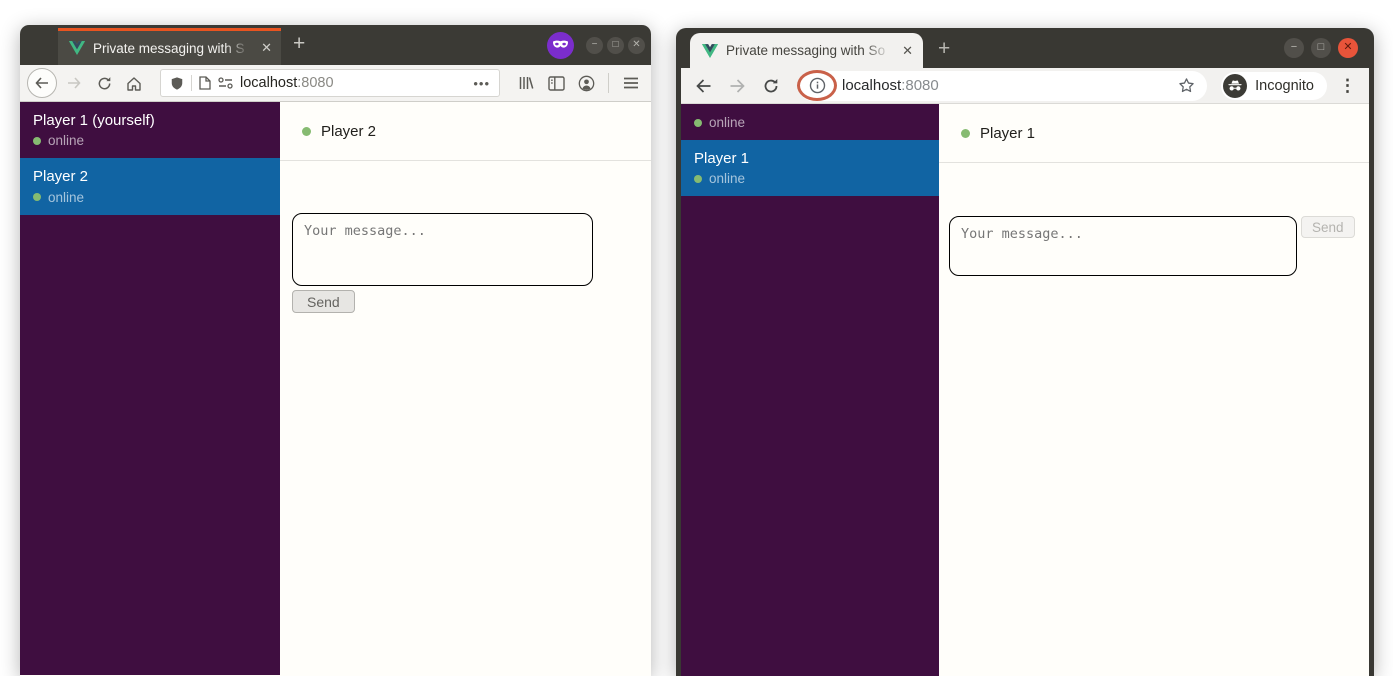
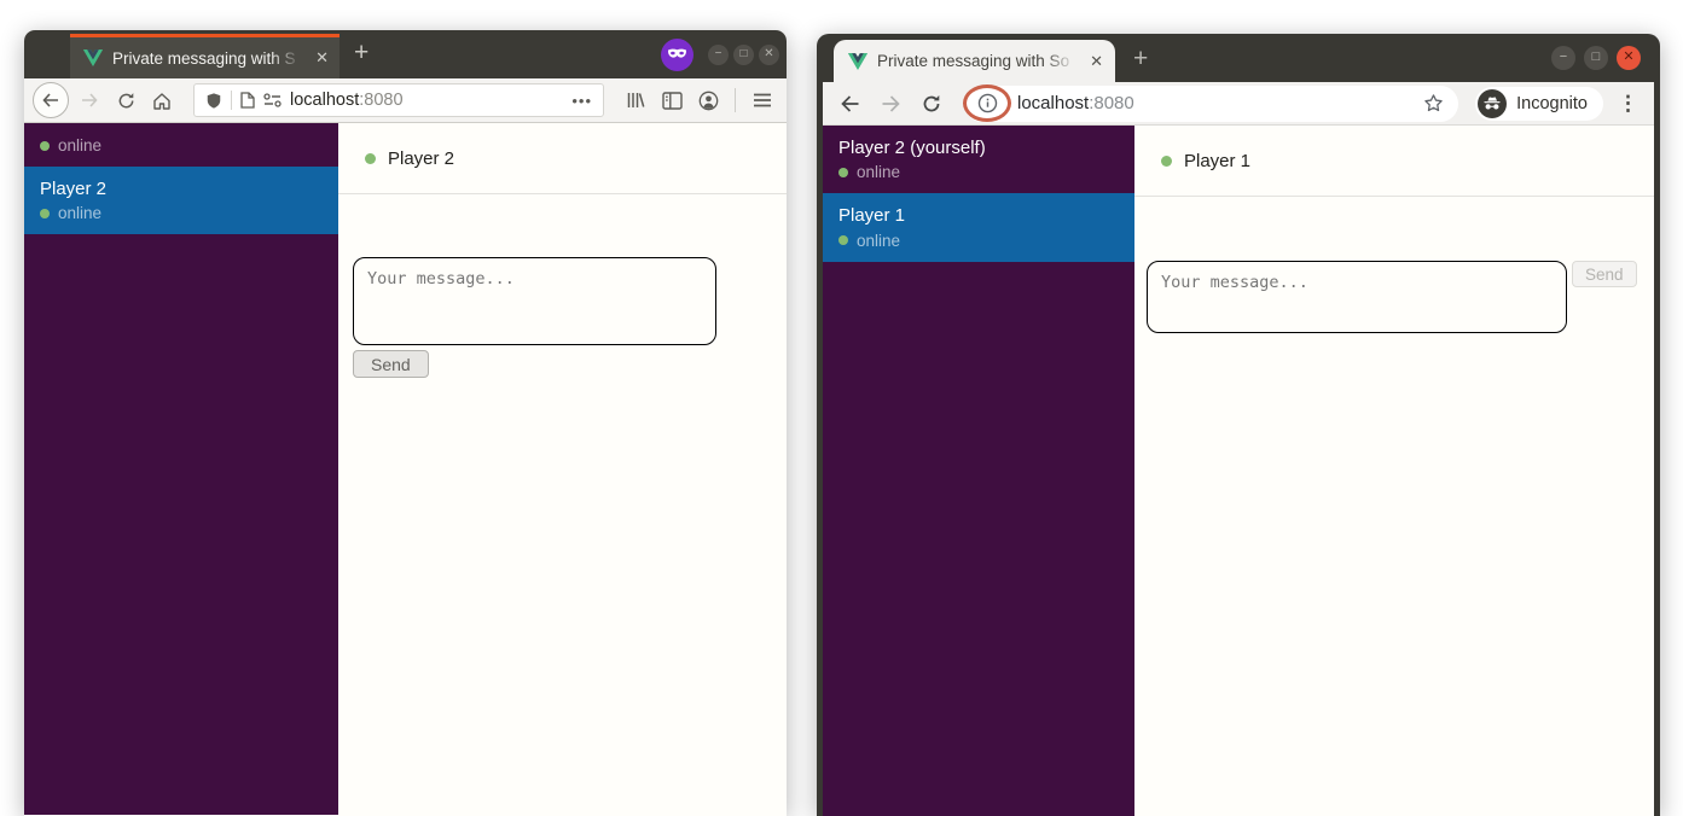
  Private messaging with S
  ✕
  +
  −
  □
  ✕
  localhost:8080
  •••
- Player 1 (yourself)
  online
  Player 2
  online
  Player 2
  Your message...
  Send
  Private messaging with So
  ✕
  +
  −
  □
  ✕
  localhost:8080
  Incognito
  ⋮
+ Player 2 (yourself)
  online
  Player 1
  online
  Player 1
  Your message...
  Send
